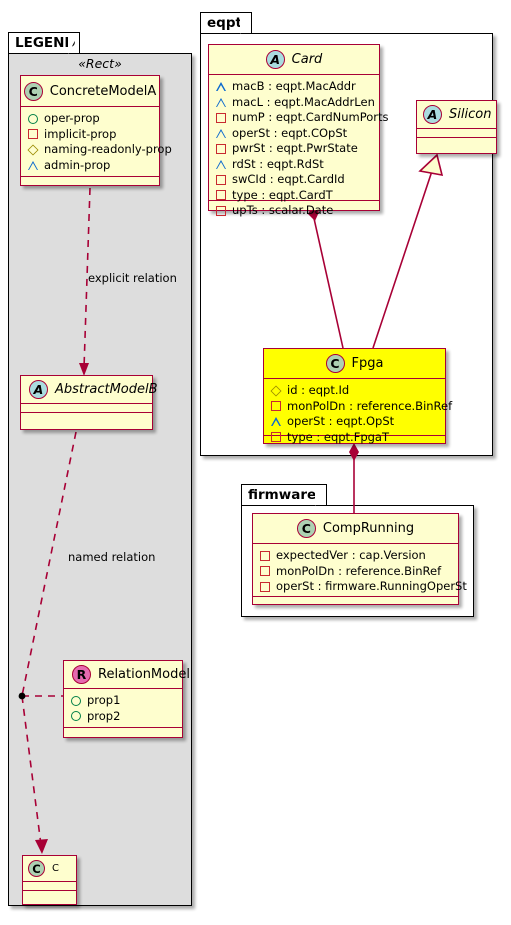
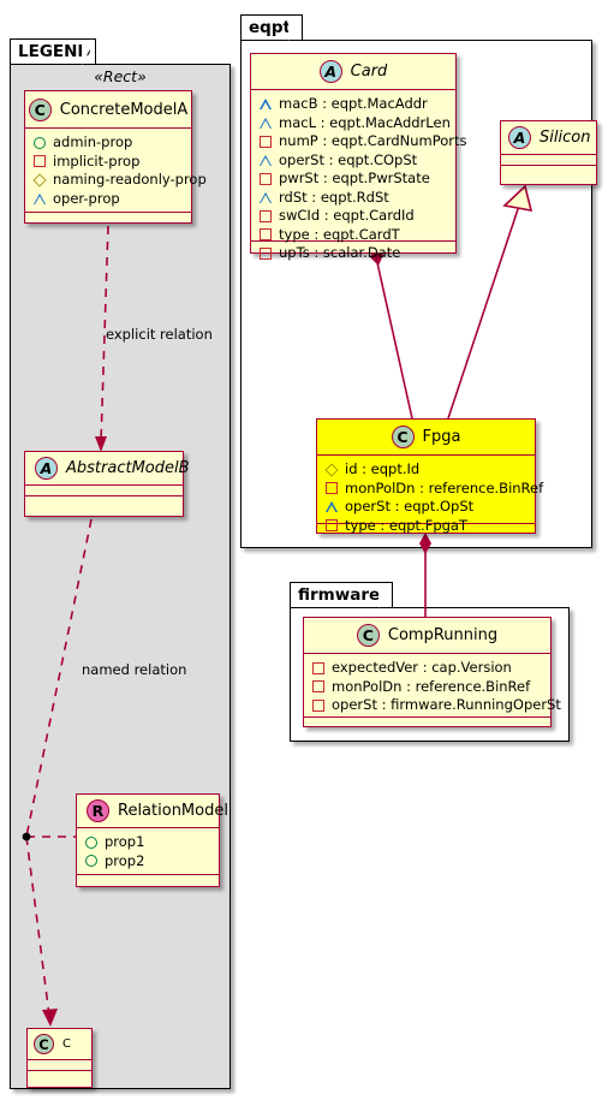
  LEGEND
  «Rect»
  C
  ConcreteModelA
- oper-prop
+ admin-prop
  implicit-prop
  naming-readonly-prop
- admin-prop
+ oper-prop
  A
  AbstractModelB
  R
  RelationModel
  prop1
  prop2
  C
  C
  explicit relation
  named relation
  eqpt
  A
  Card
  macB : eqpt.MacAddr
  macL : eqpt.MacAddrLen
  numP : eqpt.CardNumPorts
  operSt : eqpt.COpSt
  pwrSt : eqpt.PwrState
  rdSt : eqpt.RdSt
  swCId : eqpt.CardId
  type : eqpt.CardT
  upTs : scalar.Date
  A
  Silicon
  C
  Fpga
  id : eqpt.Id
  monPolDn : reference.BinRef
  operSt : eqpt.OpSt
  type : eqpt.FpgaT
  firmware
  C
  CompRunning
  expectedVer : cap.Version
  monPolDn : reference.BinRef
  operSt : firmware.RunningOperSt
